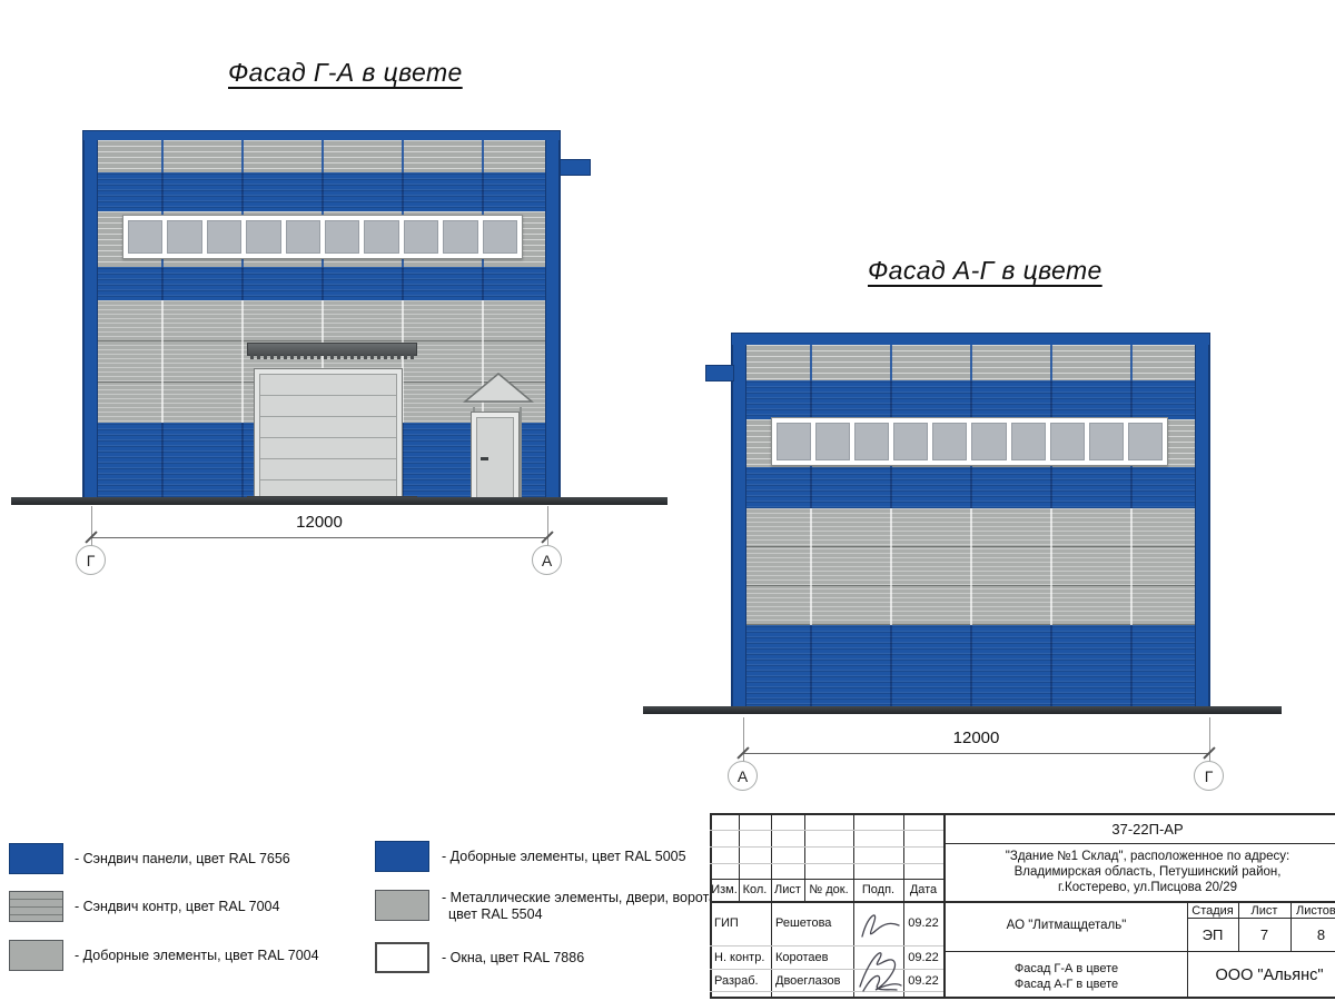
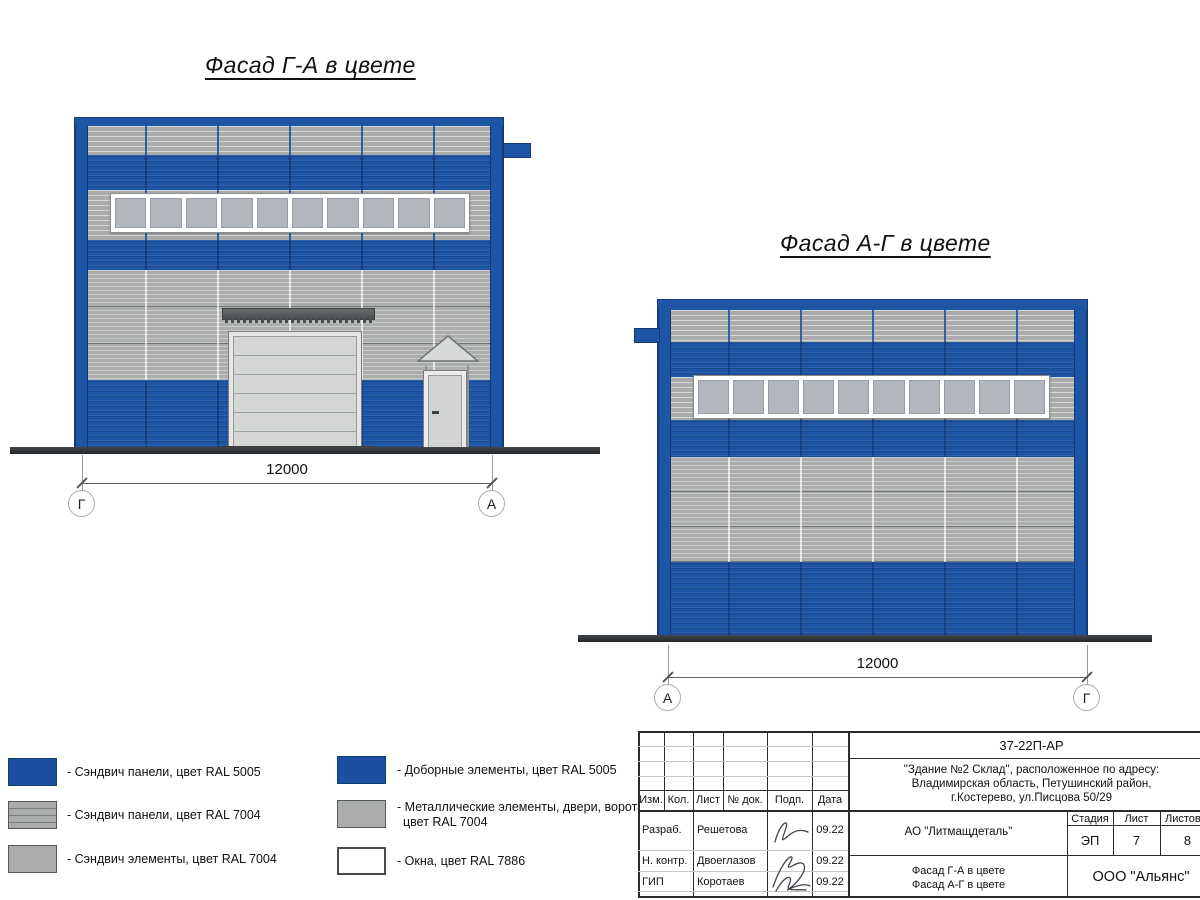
  Фасад Г-А в цвете
  12000
  Г
  А
  Фасад А-Г в цвете
  12000
  А
  Г
- - Сэндвич панели, цвет RAL 7656
+ - Сэндвич панели, цвет RAL 5005
- - Сэндвич контр, цвет RAL 7004
+ - Сэндвич панели, цвет RAL 7004
- - Доборные элементы, цвет RAL 7004
+ - Сэндвич элементы, цвет RAL 7004
  - Доборные элементы, цвет RAL 5005
  - Металлические элементы, двери, ворот
- цвет RAL 5504
+ цвет RAL 7004
  - Окна, цвет RAL 7886
  Изм.
  Кол.
  Лист
  № док.
  Подп.
  Дата
- ГИП
+ Разраб.
  Решетова
  09.22
  Н. контр.
- Коротаев
+ Двоеглазов
  09.22
- Разраб.
+ ГИП
- Двоеглазов
+ Коротаев
  09.22
  37-22П-АР
- "Здание №1 Склад", расположенное по адресу:
+ "Здание №2 Склад", расположенное по адресу:
  Владимирская область, Петушинский район,
- г.Костерево, ул.Писцова 20/29
+ г.Костерево, ул.Писцова 50/29
  АО "Литмащдеталь"
  Стадия
  Лист
  Листов
  ЭП
  7
  8
  Фасад Г-А в цвете
  Фасад А-Г в цвете
  ООО "Альянс"
